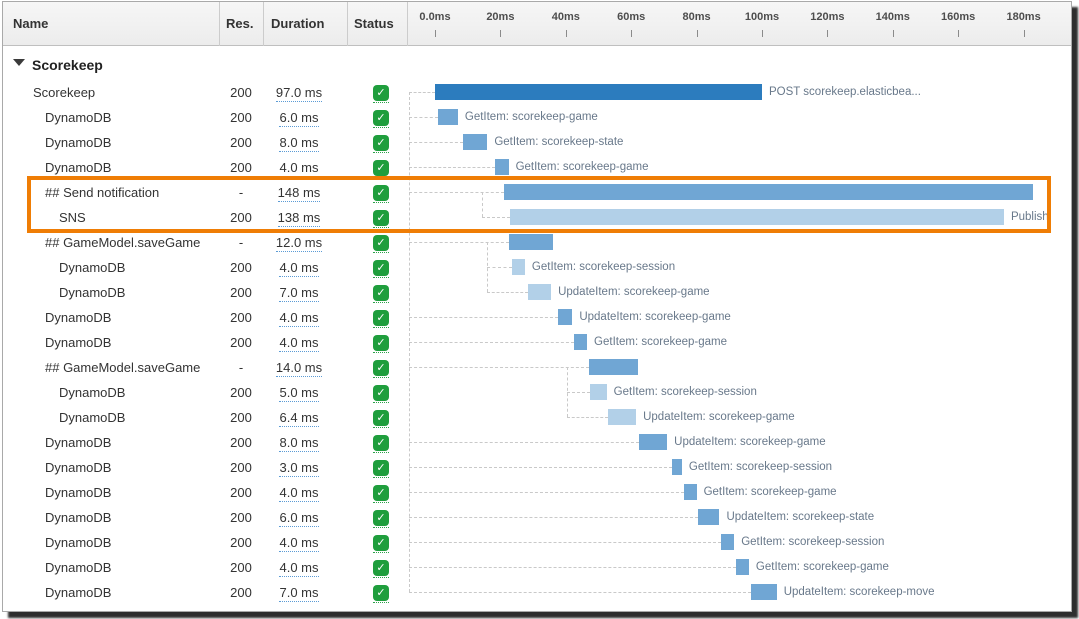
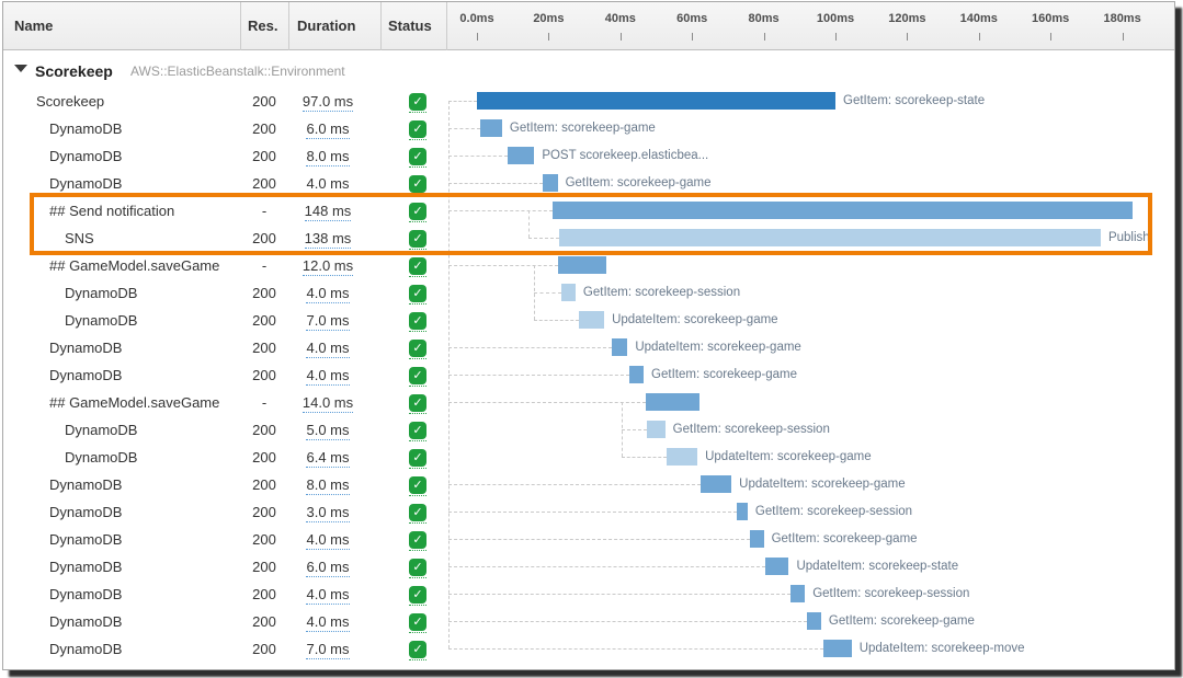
  Name
  Res.
  Duration
  Status
  0.0ms
  20ms
  40ms
  60ms
  80ms
  100ms
  120ms
  140ms
  160ms
  180ms
  Scorekeep
+ AWS::ElasticBeanstalk::Environment
  Scorekeep
  200
  97.0 ms
  ✓
- POST scorekeep.elasticbea...
+ GetItem: scorekeep-state
  DynamoDB
  200
  6.0 ms
  ✓
  GetItem: scorekeep-game
  DynamoDB
  200
  8.0 ms
  ✓
- GetItem: scorekeep-state
+ POST scorekeep.elasticbea...
  DynamoDB
  200
  4.0 ms
  ✓
  GetItem: scorekeep-game
  ## Send notification
  -
  148 ms
  ✓
  SNS
  200
  138 ms
  ✓
  Publish
  ## GameModel.saveGame
  -
  12.0 ms
  ✓
  DynamoDB
  200
  4.0 ms
  ✓
  GetItem: scorekeep-session
  DynamoDB
  200
  7.0 ms
  ✓
  UpdateItem: scorekeep-game
  DynamoDB
  200
  4.0 ms
  ✓
  UpdateItem: scorekeep-game
  DynamoDB
  200
  4.0 ms
  ✓
  GetItem: scorekeep-game
  ## GameModel.saveGame
  -
  14.0 ms
  ✓
  DynamoDB
  200
  5.0 ms
  ✓
  GetItem: scorekeep-session
  DynamoDB
  200
  6.4 ms
  ✓
  UpdateItem: scorekeep-game
  DynamoDB
  200
  8.0 ms
  ✓
  UpdateItem: scorekeep-game
  DynamoDB
  200
  3.0 ms
  ✓
  GetItem: scorekeep-session
  DynamoDB
  200
  4.0 ms
  ✓
  GetItem: scorekeep-game
  DynamoDB
  200
  6.0 ms
  ✓
  UpdateItem: scorekeep-state
  DynamoDB
  200
  4.0 ms
  ✓
  GetItem: scorekeep-session
  DynamoDB
  200
  4.0 ms
  ✓
  GetItem: scorekeep-game
  DynamoDB
  200
  7.0 ms
  ✓
  UpdateItem: scorekeep-move
